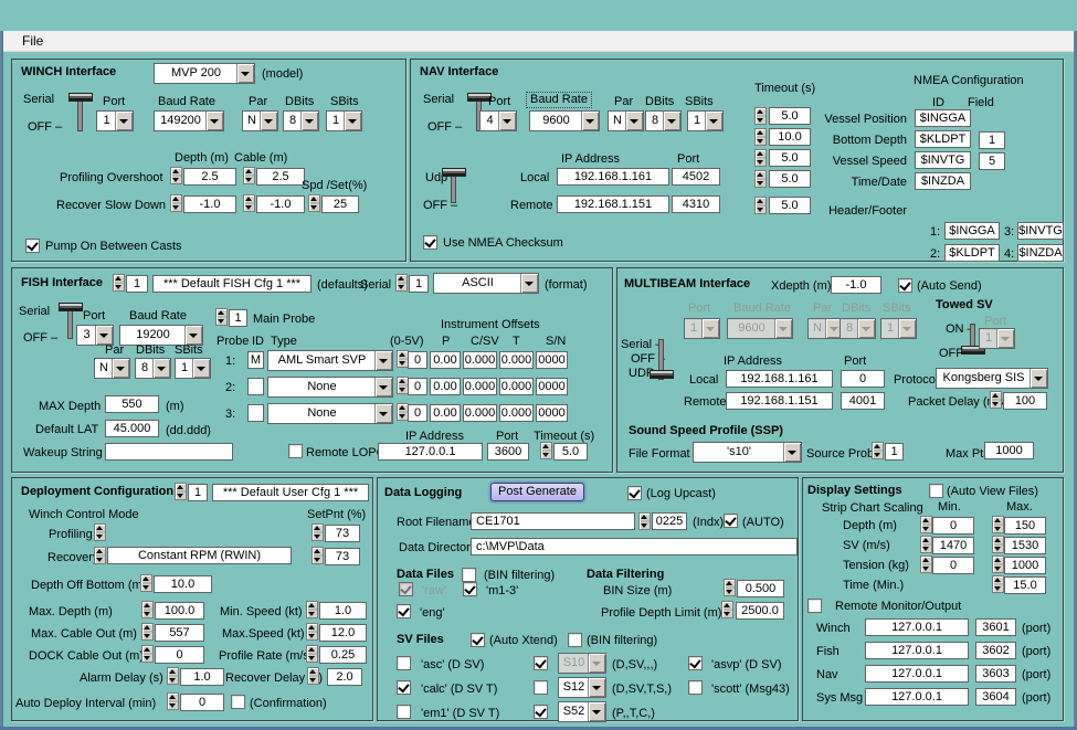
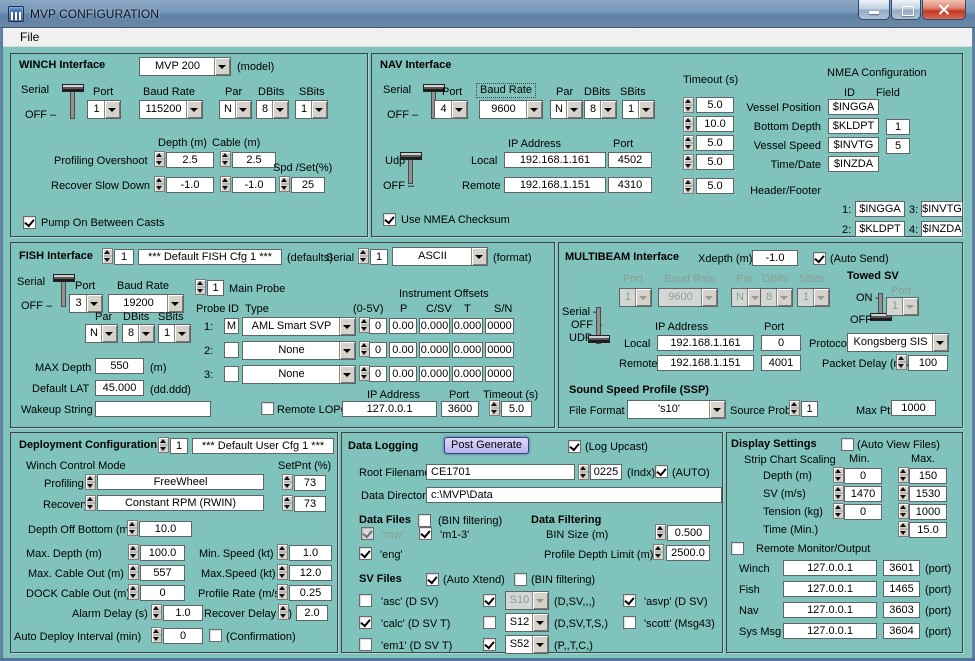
+ MVP CONFIGURATION
  File
  WINCH Interface
  MVP 200
  (model)
  Serial
  OFF –
  Port
  1
  Baud Rate
- 149200
+ 115200
  Par
  N
  DBits
  8
  SBits
  1
  Depth (m)
  Cable (m)
  Profiling Overshoot
  2.5
  2.5
  Spd /Set(%)
  Recover Slow Down
  -1.0
  -1.0
  25
  Pump On Between Casts
  NAV Interface
  Serial
  OFF –
  Port
  4
  Baud Rate
  9600
  Par
  N
  DBits
  8
  SBits
  1
  Udp
  OFF –
  IP Address
  Port
  Local
  192.168.1.161
  4502
  Remote
  192.168.1.151
  4310
  Use NMEA Checksum
  Timeout (s)
  5.0
  10.0
  5.0
  5.0
  5.0
  NMEA Configuration
  ID
  Field
  Vessel Position
  $INGGA
  Bottom Depth
  $KLDPT
  1
  Vessel Speed
  $INVTG
  5
  Time/Date
  $INZDA
  Header/Footer
  1:
  $INGGA
  3:
  $INVTG
  2:
  $KLDPT
  4:
  $INZDA
  FISH Interface
  1
  *** Default FISH Cfg 1 ***
  (defaults)
  Serial
  1
  ASCII
  (format)
  Serial
  OFF –
  Port
  3
  Baud Rate
  19200
  Par
  N
  DBits
  8
  SBits
  1
  MAX Depth
  550
  (m)
  Default LAT
  45.000
  (dd.ddd)
  Wakeup String
  1
  Main Probe
  Probe
  ID
  Type
  Instrument Offsets
  (0-5V)
  P
  C/SV
  T
  S/N
  1:
  M
  AML Smart SVP
  0
  0.00
  0.000
  0.000
  0000
  2:
  None
  0
  0.00
  0.000
  0.000
  0000
  3:
  None
  0
  0.00
  0.000
  0.000
  0000
  Remote LOP
  IP Address
  127.0.0.1
  Port
  3600
  Timeout (s)
  5.0
  MULTIBEAM Interface
  Xdepth (m)
  -1.0
  (Auto Send)
  Port
  1
  Baud Rate
  9600
  Par
  N
  DBits
  8
  SBits
  1
  Towed SV
  OFF
  Port
  1
  Serial
  OFF
  IP Address
  Port
  Local
  192.168.1.161
  0
  Protoco
  Kongsberg SIS
  Remote
  192.168.1.151
  4001
  Packet Delay (
  100
  Sound Speed Profile (SSP)
  File Format
  's10'
  Source Pro
  1
  Max Pt
  1000
  Deployment Configuration
  1
  *** Default User Cfg 1 ***
  Winch Control Mode
  SetPnt (%)
  Profiling
+ FreeWheel
  73
  Recover
  Constant RPM (RWIN)
  73
  Depth Off Bottom (m
  10.0
  Max. Depth (m)
  100.0
  Min. Speed (kt)
  1.0
  Max. Cable Out (m)
  557
  Max.Speed (kt)
  12.0
  DOCK Cable Out (m
  0
  Profile Rate (m/
  0.25
  Alarm Delay (s)
  1.0
  Recover Delay)
  2.0
  Auto Deploy Interval (min)
  0
  (Confirmation)
  Data Logging
  Post Generate
  (Log Upcast)
  Root Filenam
  CE1701
  0225
  (Indx)
  (AUTO)
  Data Director
  c:\MVP\Data
  Data Files
  (BIN filtering)
  Data Filtering
  'raw'
  'm1-3'
  BIN Size (m)
  0.500
  'eng'
  Profile Depth Limit (m)
  2500.0
  SV Files
  (Auto Xtend)
  (BIN filtering)
  'asc' (D SV)
  S10
  (D,SV,,,)
  'asvp' (D SV)
  'calc' (D SV T)
  S12
  (D,SV,T,S,)
  'scott' (Msg43)
  'em1' (D SV T)
  S52
  (P,,T,C,)
  Display Settings
  (Auto View Files)
  Strip Chart Scaling
  Min.
  Max.
  Depth (m)
  0
  150
  SV (m/s)
  1470
  1530
  Tension (kg)
  0
  1000
  Time (Min.)
  15.0
  Remote Monitor/Output
  Winch
  127.0.0.1
  3601
  (port)
  Fish
  127.0.0.1
- 3602
+ 1465
  (port)
  Nav
  127.0.0.1
  3603
  (port)
  Sys Msg
  127.0.0.1
  3604
  (port)
